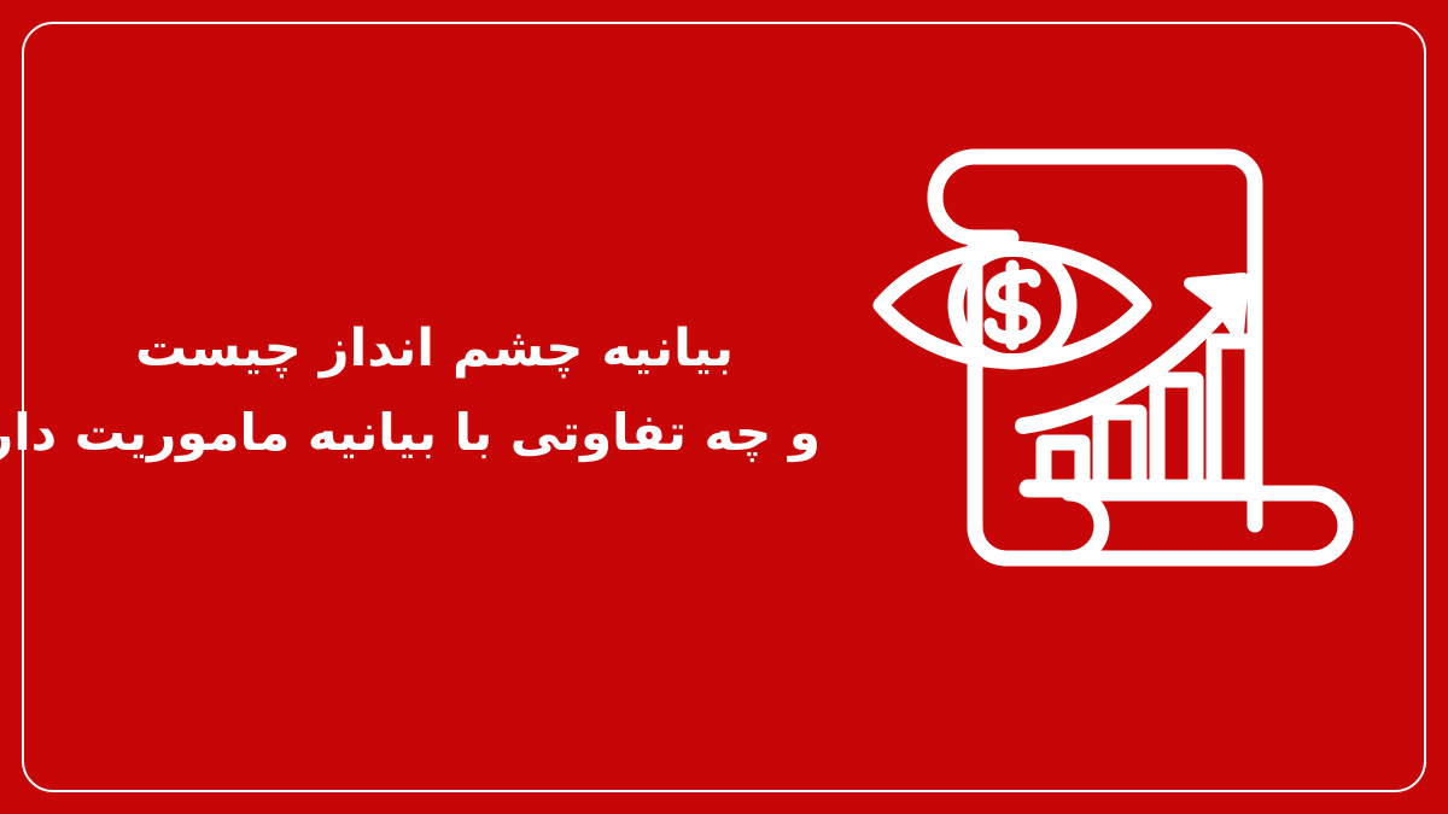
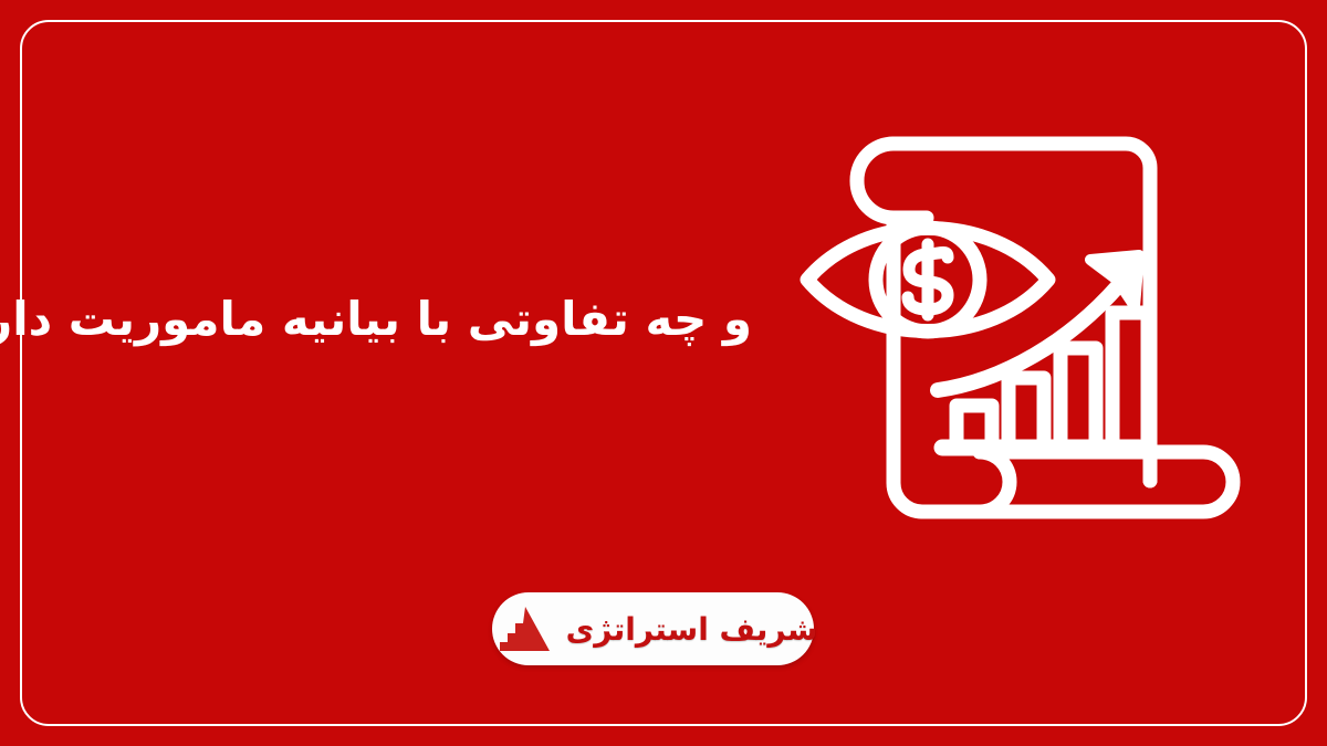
- بیانیه چشم انداز چیست
  و چه تفاوتی با بیانیه ماموریت دا
+ شریف استراتژی
